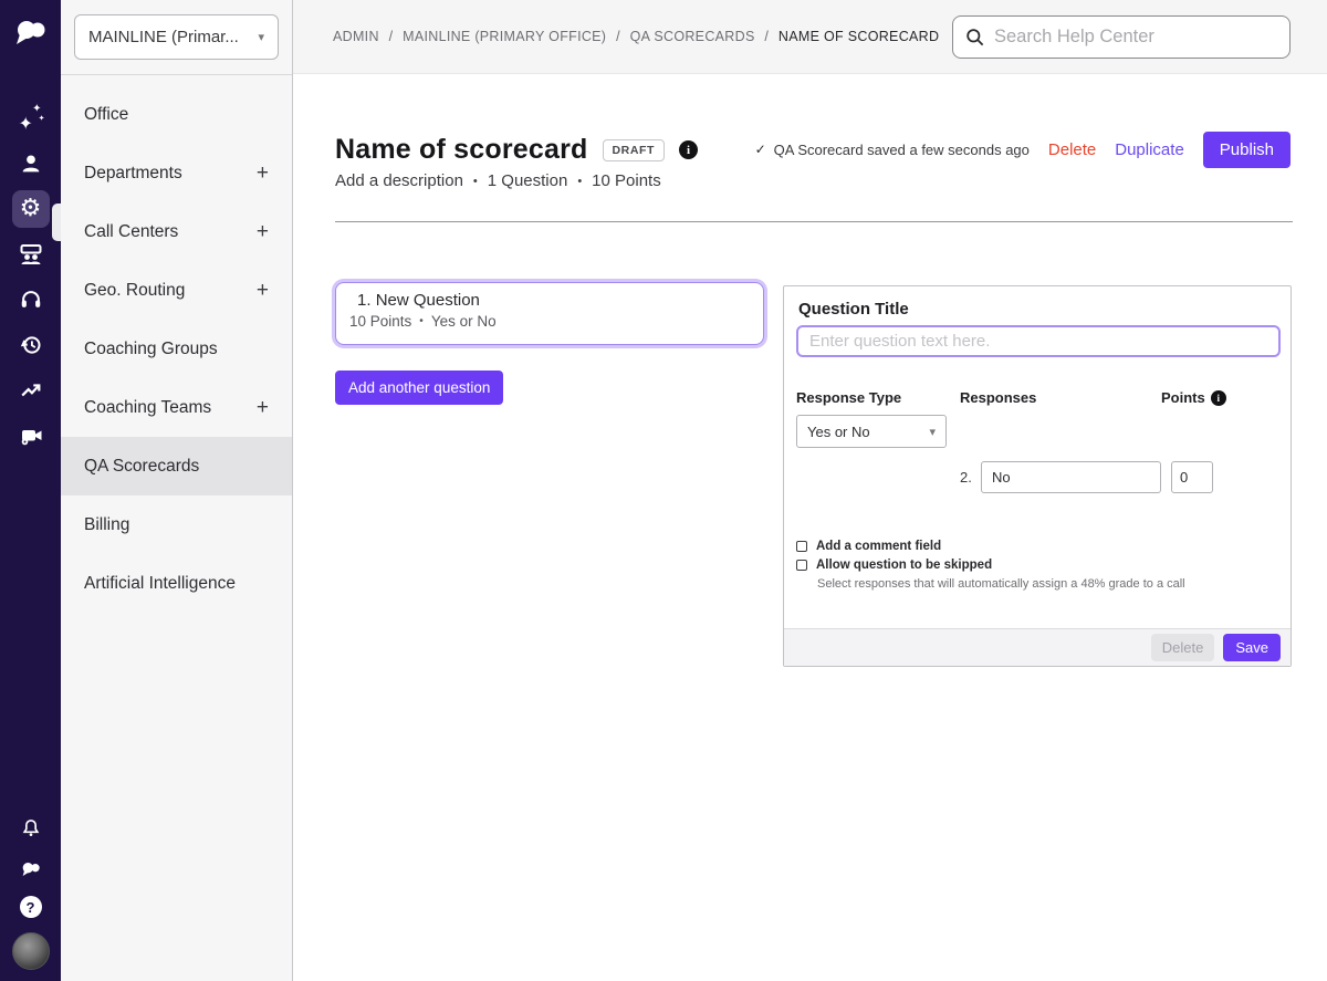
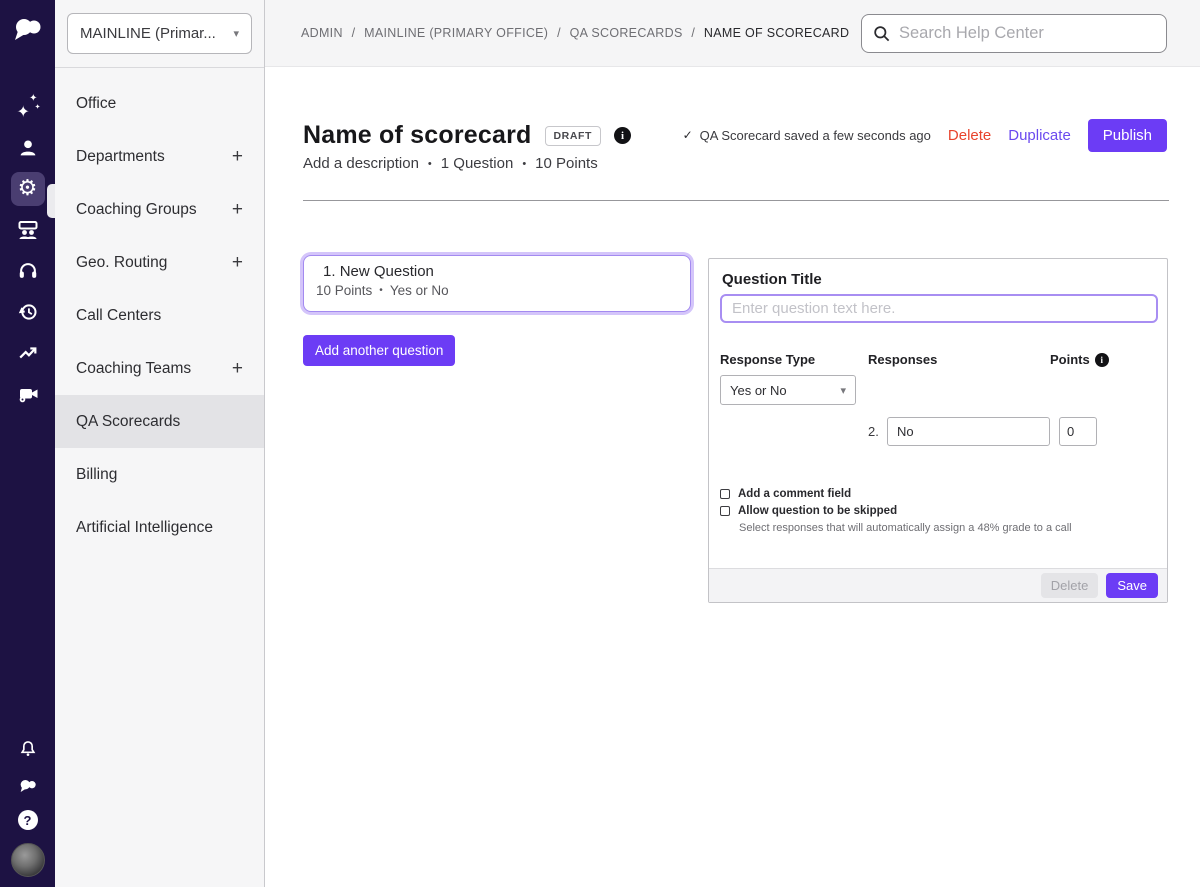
  ✦
  ✦
  ⚙
  ?
  MAINLINE (Primar...
  ▾
  Office
  Departments
  +
- Call Centers
+ Coaching Groups
  +
  Geo. Routing
  +
- Coaching Groups
+ Call Centers
  Coaching Teams
  +
  QA Scorecards
  Billing
  Artificial Intelligence
  ADMIN / MAINLINE (PRIMARY OFFICE) / QA SCORECARDS / NAME OF SCORECARD
  Search Help Center
  Name of scorecard
  DRAFT
  i
  ✓
  QA Scorecard saved a few seconds ago
  Delete
  Duplicate
  Publish
  Add a description
  •
  1 Question
  •
  10 Points
  1. New Question
  10 Points
  •
  Yes or No
  Add another question
  Question Title
  Enter question text here.
  Response Type
  Responses
  Points
  i
  Yes or No
  ▾
  2.
  No
  0
  Add a comment field
  Allow question to be skipped
  Select responses that will automatically assign a 48% grade to a call
  Delete
  Save
